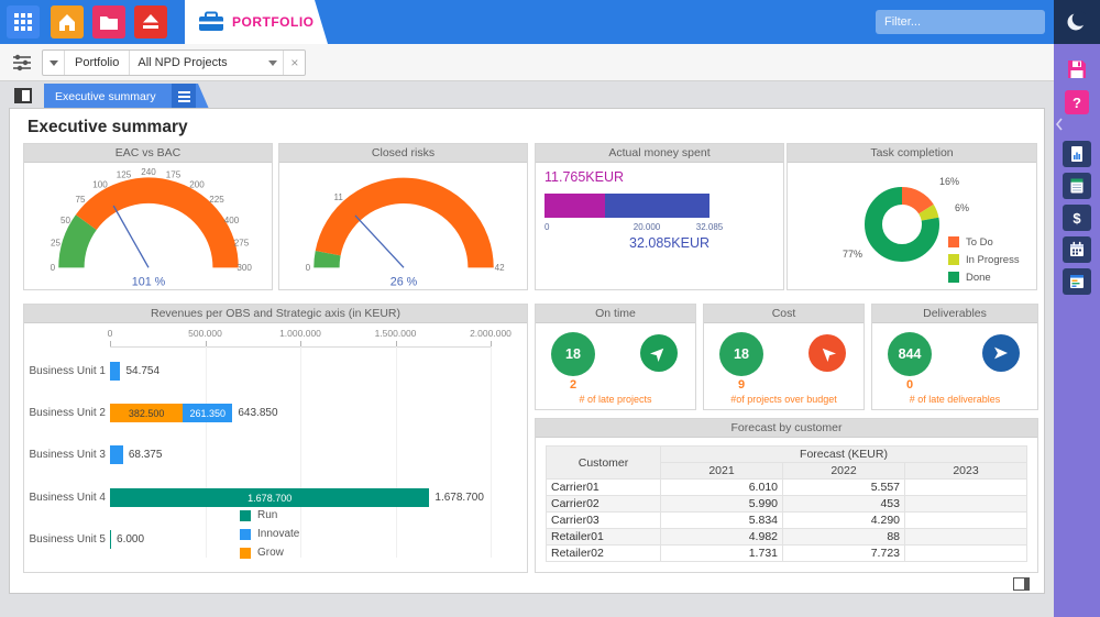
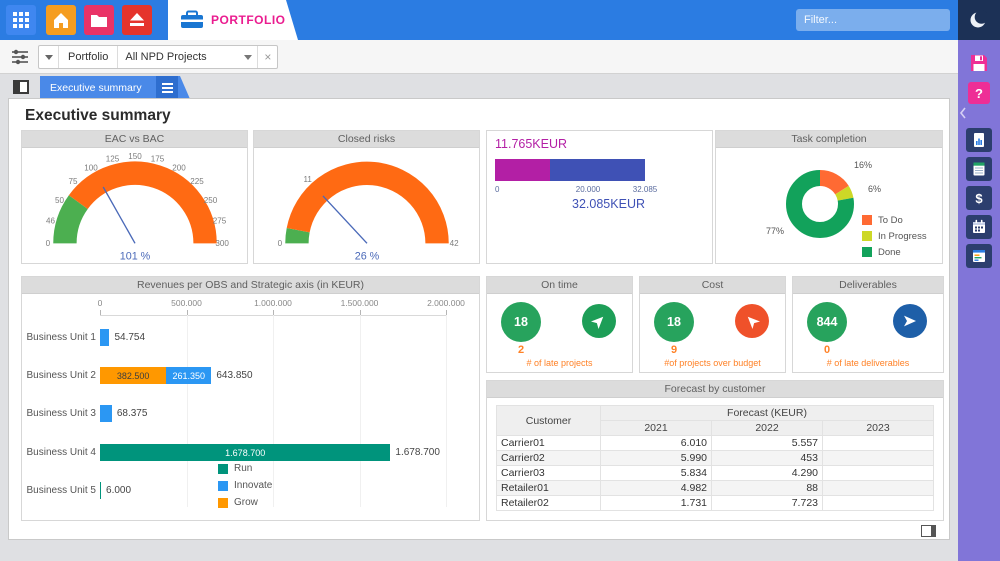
  PORTFOLIO
  Filter...
  Portfolio
  All NPD Projects
  ×
  Executive summary
  Executive summary
  EAC vs BAC
  0
- 25
+ 46
  50
  75
  100
  125
- 240
+ 150
  175
  200
  225
- 400
+ 250
  275
  300
  101 %
  Closed risks
  0
  11
  42
  26 %
- Actual money spent
  11.765KEUR
  0
  20.000
  32.085
  32.085KEUR
  Task completion
  16%
  6%
  77%
  To Do
  In Progress
  Done
  Revenues per OBS and Strategic axis (in KEUR)
  0
  500.000
  1.000.000
  1.500.000
  2.000.000
  Run
  Innovate
  Grow
  Business Unit 1
  54.754
  Business Unit 2
  382.500
  261.350
  643.850
  Business Unit 3
  68.375
  Business Unit 4
  1.678.700
  1.678.700
  Business Unit 5
  6.000
  On time
  18
  2
  # of late projects
  Cost
  18
  9
  #of projects over budget
  Deliverables
  844
  0
  # of late deliverables
  Forecast by customer
  Customer	Forecast (KEUR)
  2021	2022	2023
  Carrier01	6.010	5.557
  Carrier02	5.990	453
  Carrier03	5.834	4.290
  Retailer01	4.982	88
  Retailer02	1.731	7.723
  ?
  $
